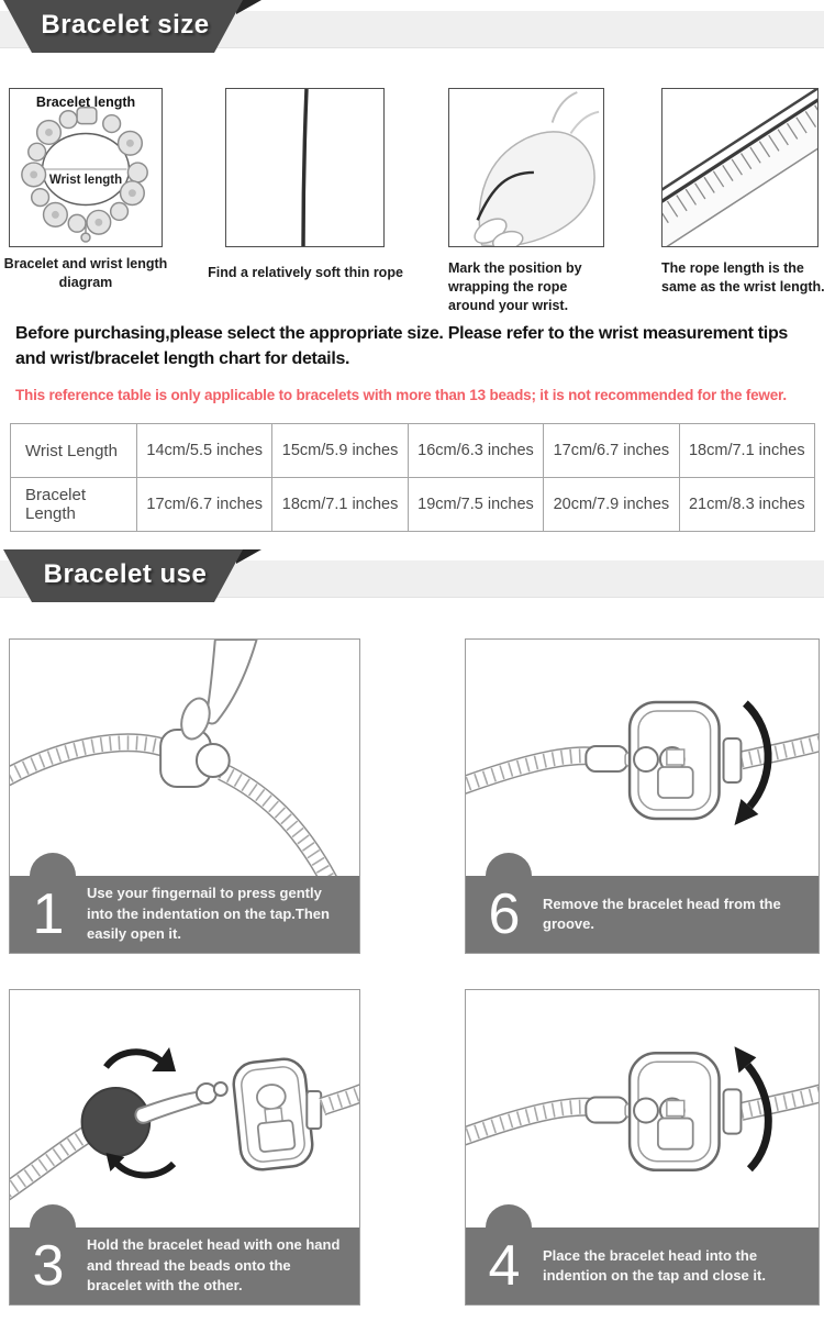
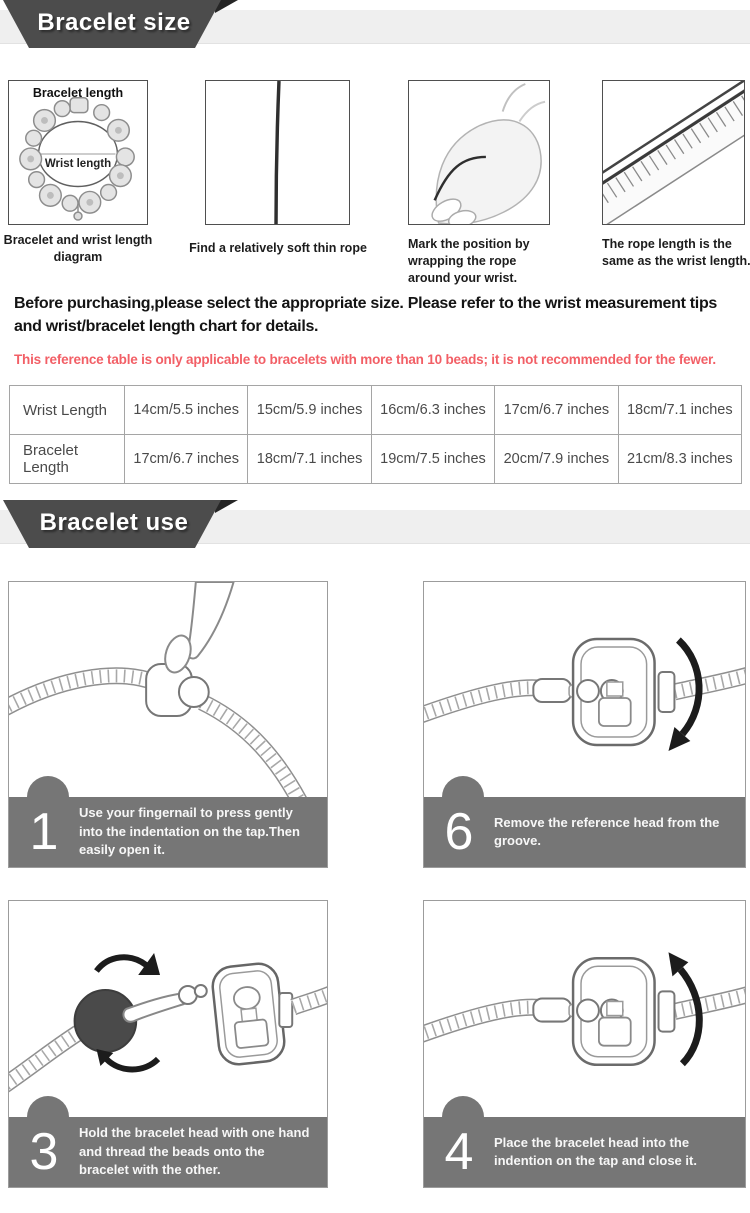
  Bracelet size
  Bracelet length
  Wrist length
  Bracelet and wrist length diagram
  Find a relatively soft thin rope
  Mark the position by wrapping the rope around your wrist.
  The rope length is the same as the wrist length.
  Before purchasing,please select the appropriate size. Please refer to the wrist measurement tips and wrist/bracelet length chart for details.
- This reference table is only applicable to bracelets with more than 13 beads; it is not recommended for the fewer.
+ This reference table is only applicable to bracelets with more than 10 beads; it is not recommended for the fewer.
  Wrist Length	14cm/5.5 inches	15cm/5.9 inches	16cm/6.3 inches	17cm/6.7 inches	18cm/7.1 inches
  Bracelet Length	17cm/6.7 inches	18cm/7.1 inches	19cm/7.5 inches	20cm/7.9 inches	21cm/8.3 inches
  Bracelet use
  1
  Use your fingernail to press gently into the indentation on the tap.Then easily open it.
  6
- Remove the bracelet head from the groove.
+ Remove the reference head from the groove.
  3
  Hold the bracelet head with one hand and thread the beads onto the bracelet with the other.
  4
  Place the bracelet head into the indention on the tap and close it.
